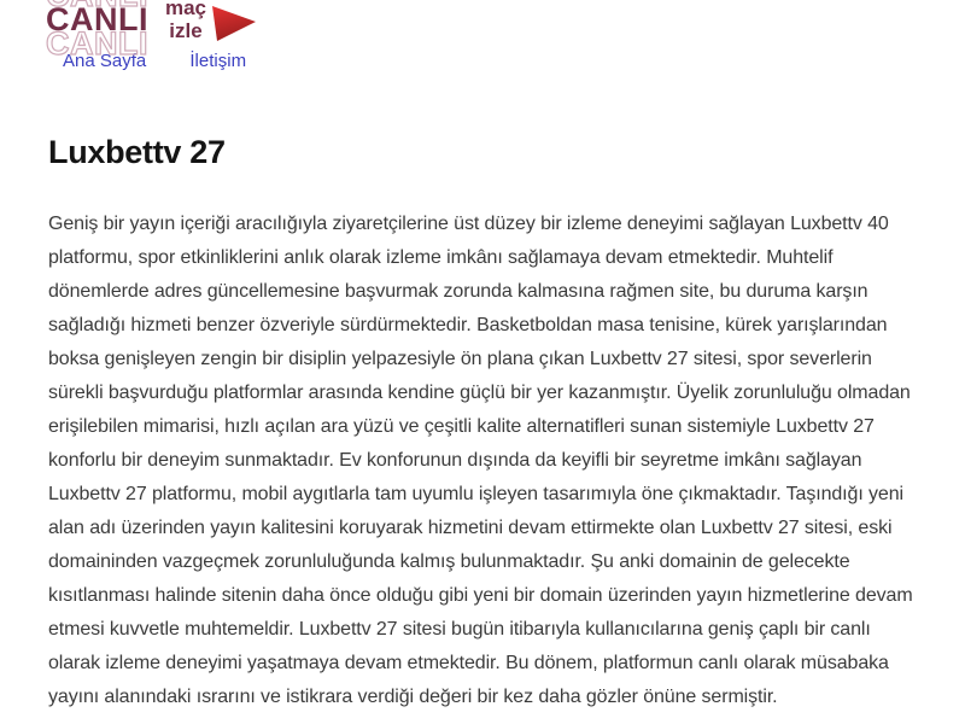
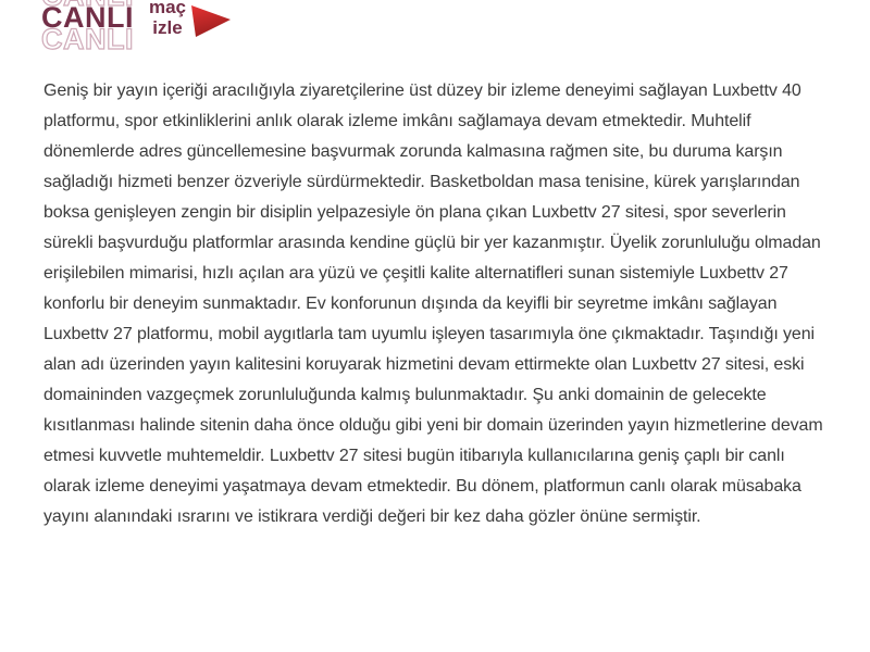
  CANLI
  CANLI
  maç
  izle
- Ana Sayfa İletişim
- Luxbettv 27
  Geniş bir yayın içeriği aracılığıyla ziyaretçilerine üst düzey bir izleme deneyimi sağlayan Luxbettv 40 platformu, spor etkinliklerini anlık olarak izleme imkânı sağlamaya devam etmektedir. Muhtelif dönemlerde adres güncellemesine başvurmak zorunda kalmasına rağmen site, bu duruma karşın sağladığı hizmeti benzer özveriyle sürdürmektedir. Basketboldan masa tenisine, kürek yarışlarından boksa genişleyen zengin bir disiplin yelpazesiyle ön plana çıkan Luxbettv 27 sitesi, spor severlerin sürekli başvurduğu platformlar arasında kendine güçlü bir yer kazanmıştır. Üyelik zorunluluğu olmadan erişilebilen mimarisi, hızlı açılan ara yüzü ve çeşitli kalite alternatifleri sunan sistemiyle Luxbettv 27 konforlu bir deneyim sunmaktadır. Ev konforunun dışında da keyifli bir seyretme imkânı sağlayan Luxbettv 27 platformu, mobil aygıtlarla tam uyumlu işleyen tasarımıyla öne çıkmaktadır. Taşındığı yeni alan adı üzerinden yayın kalitesini koruyarak hizmetini devam ettirmekte olan Luxbettv 27 sitesi, eski domaininden vazgeçmek zorunluluğunda kalmış bulunmaktadır. Şu anki domainin de gelecekte kısıtlanması halinde sitenin daha önce olduğu gibi yeni bir domain üzerinden yayın hizmetlerine devam etmesi kuvvetle muhtemeldir. Luxbettv 27 sitesi bugün itibarıyla kullanıcılarına geniş çaplı bir canlı olarak izleme deneyimi yaşatmaya devam etmektedir. Bu dönem, platformun canlı olarak müsabaka yayını alanındaki ısrarını ve istikrara verdiği değeri bir kez daha gözler önüne sermiştir.
